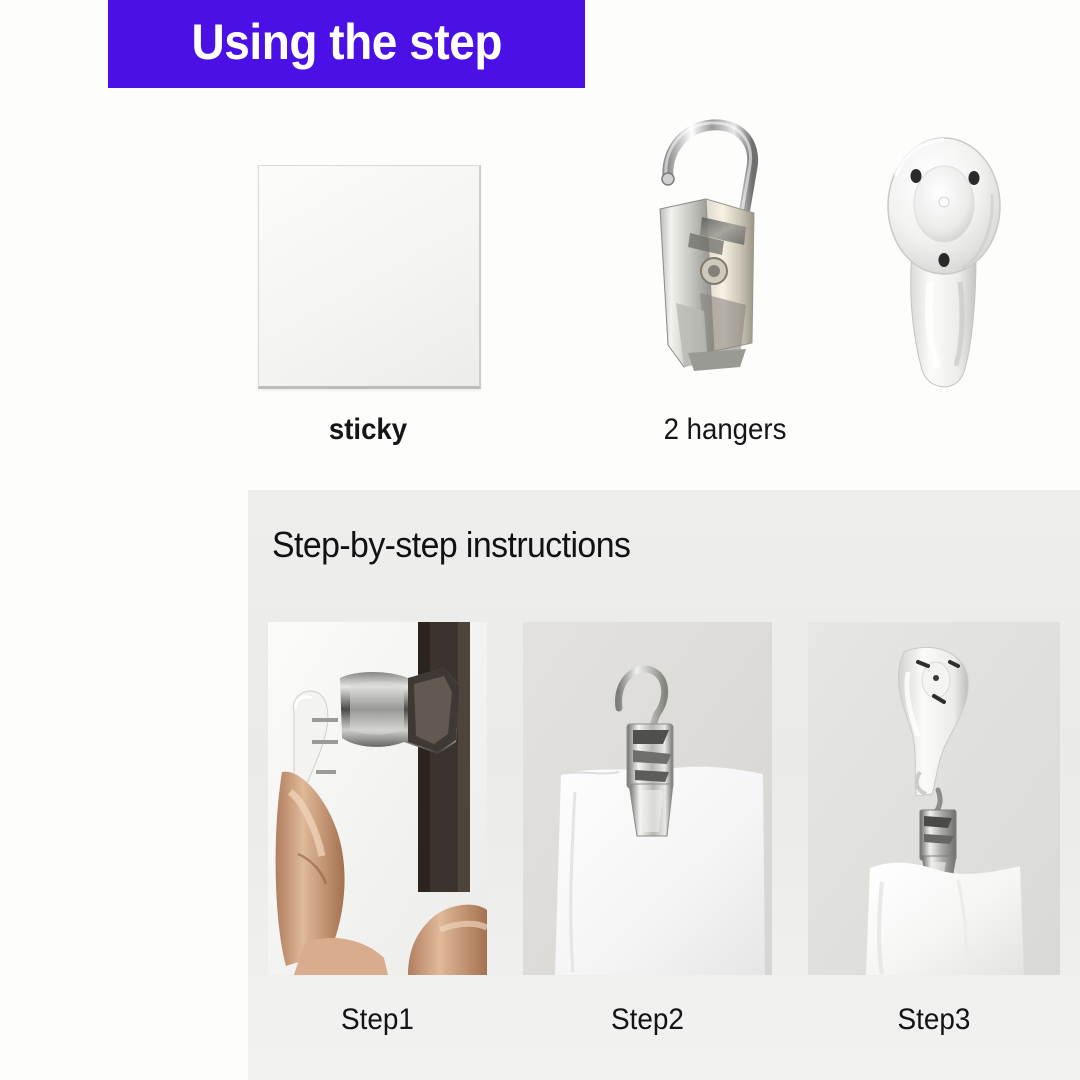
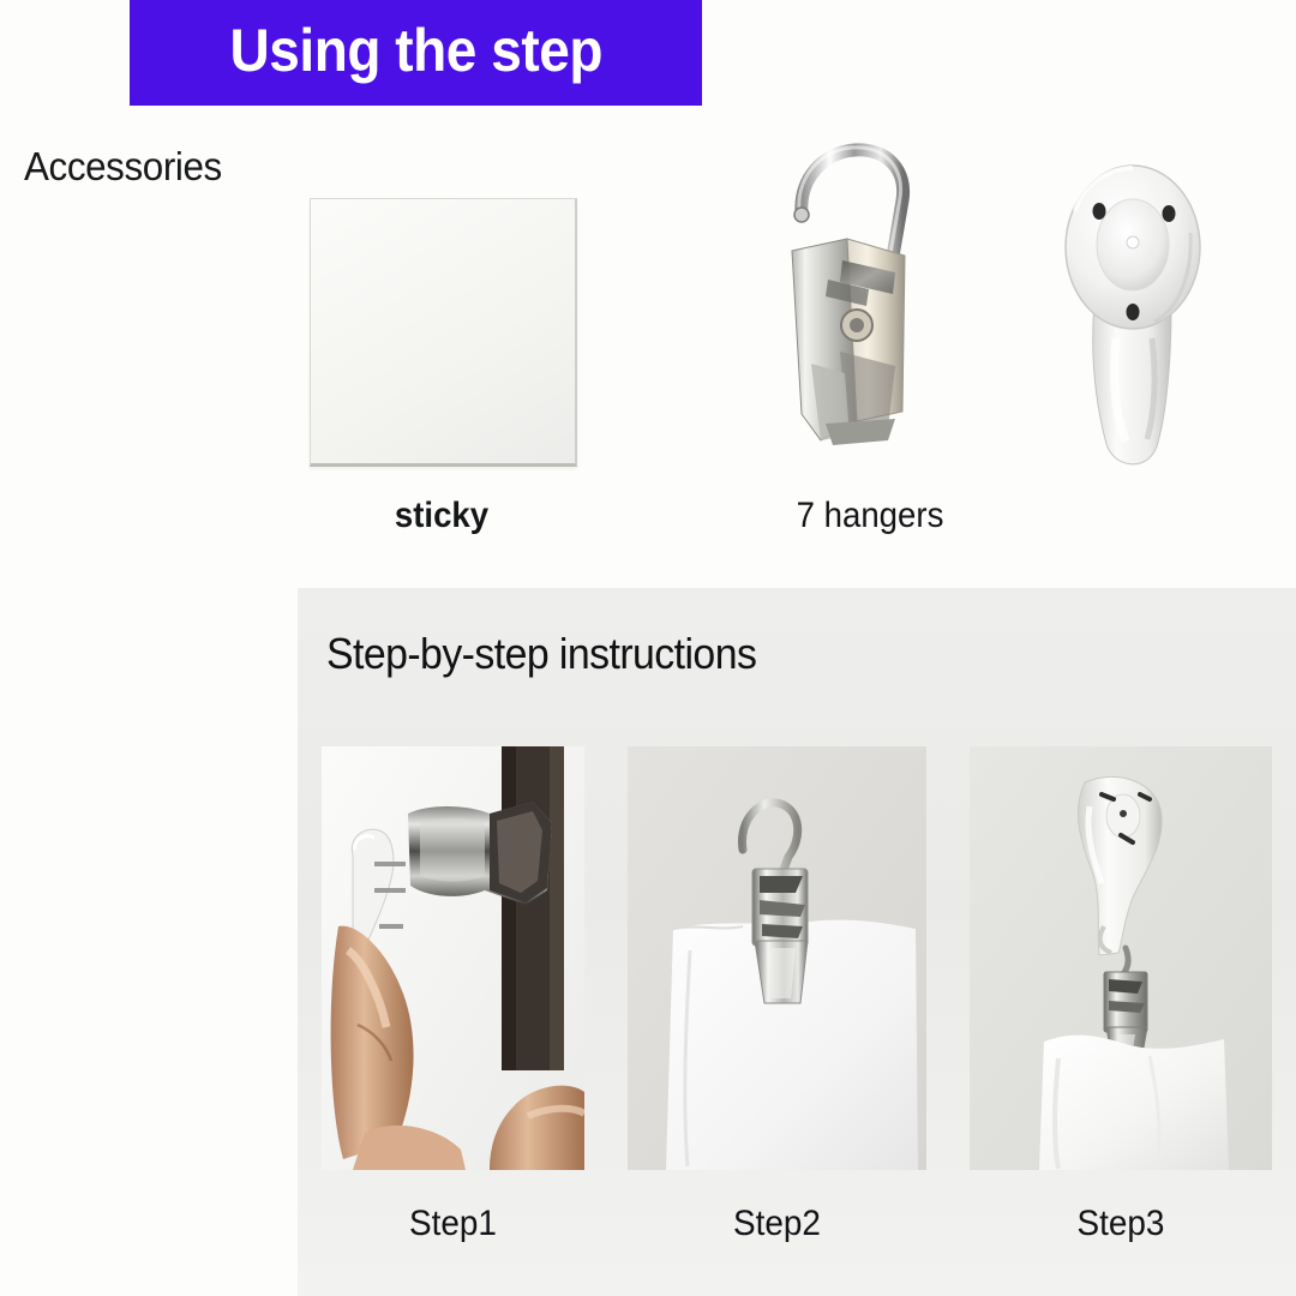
  Using the step
+ Accessories
  sticky
- 2 hangers
+ 7 hangers
  Step-by-step instructions
  Step1
  Step2
  Step3
